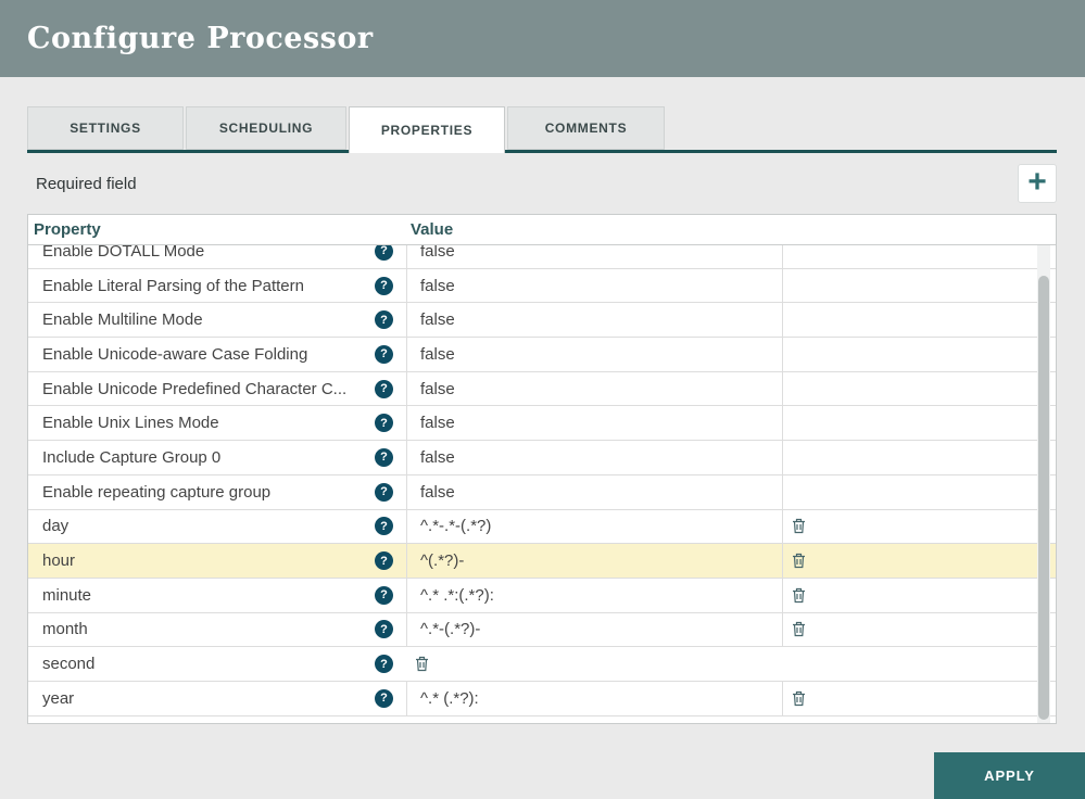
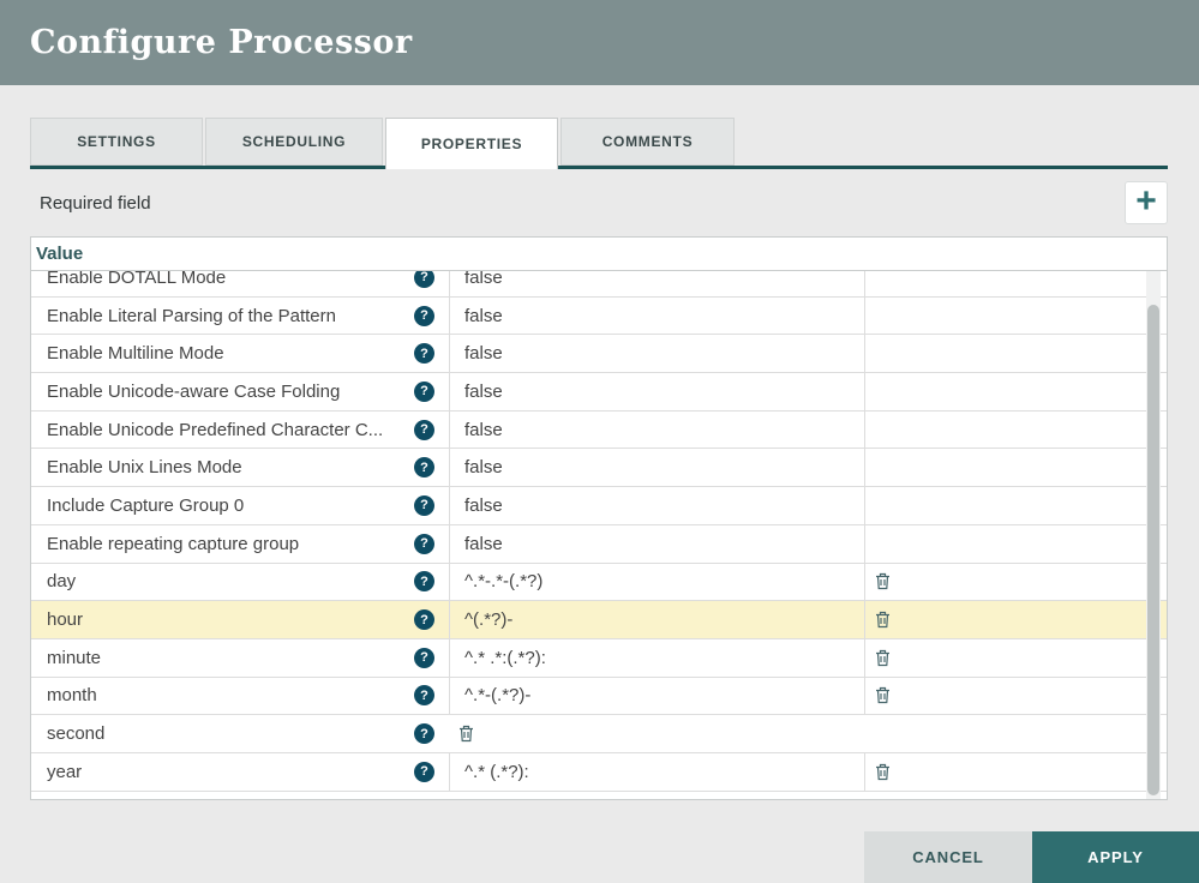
  Configure Processor
  SETTINGS
  SCHEDULING
  PROPERTIES
  COMMENTS
  Required field
  +
- Property
  Value
  Enable DOTALL Mode
  ?
  false
  Enable Literal Parsing of the Pattern
  ?
  false
  Enable Multiline Mode
  ?
  false
  Enable Unicode-aware Case Folding
  ?
  false
  Enable Unicode Predefined Character C...
  ?
  false
  Enable Unix Lines Mode
  ?
  false
  Include Capture Group 0
  ?
  false
  Enable repeating capture group
  ?
  false
  day
  ?
  ^.*-.*-(.*?)
  hour
  ?
  ^(.*?)-
  minute
  ?
  ^.* .*:(.*?):
  month
  ?
  ^.*-(.*?)-
  second
  ?
  year
  ?
  ^.* (.*?):
+ CANCEL
  APPLY
